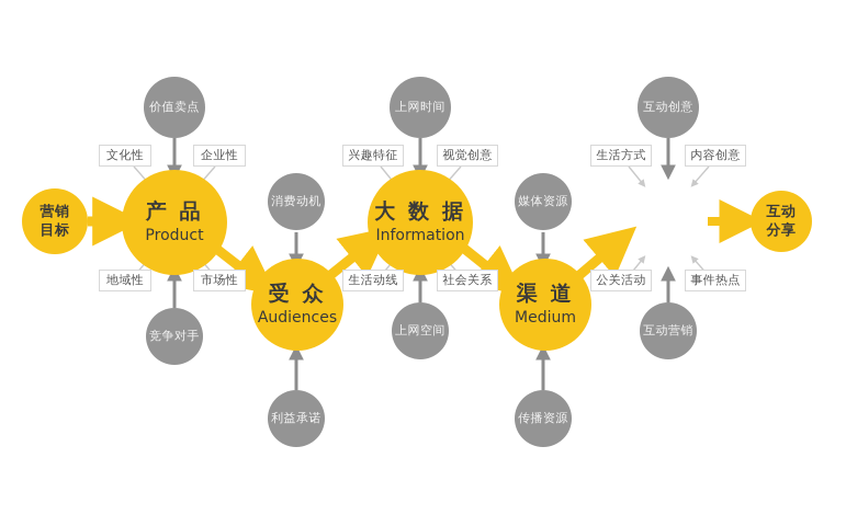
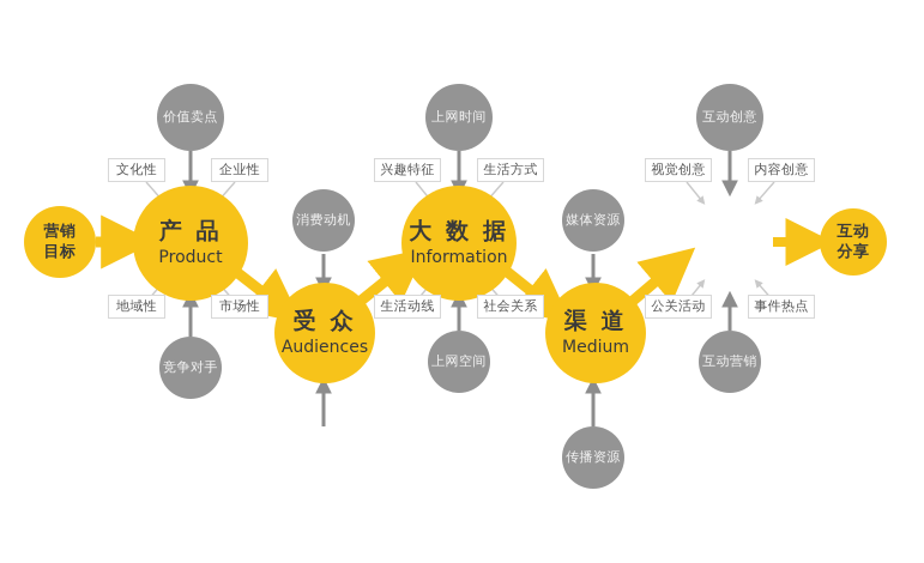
  营销
  目标
  互动
  分享
  产 品
  Product
  受 众
  Audiences
  大 数 据
  Information
  渠 道
  Medium
  价值卖点
  竞争对手
  消费动机
- 利益承诺
  上网时间
  上网空间
  媒体资源
  传播资源
  互动创意
  互动营销
  文化性
  企业性
  地域性
  市场性
  兴趣特征
- 视觉创意
+ 生活方式
  生活动线
  社会关系
- 生活方式
+ 视觉创意
  内容创意
  公关活动
  事件热点
